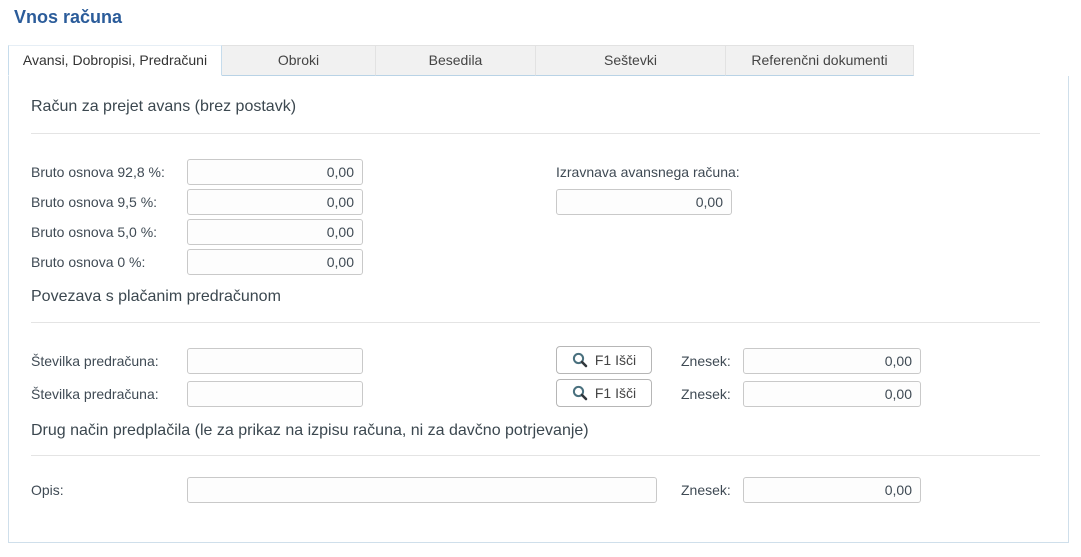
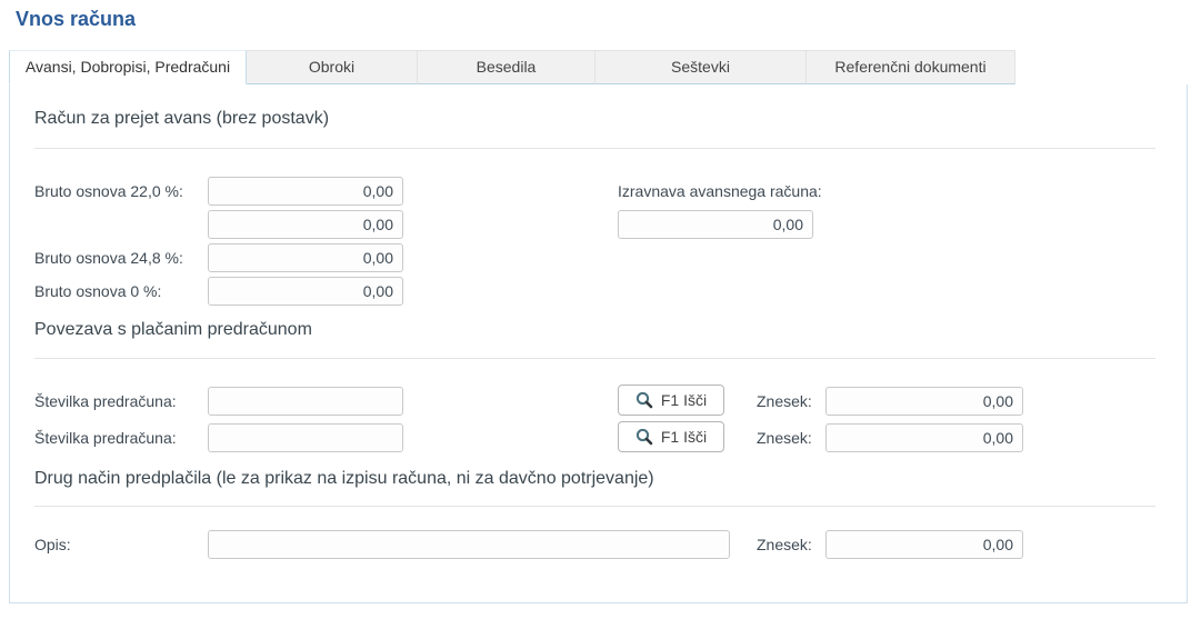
  Vnos računa
  Avansi, Dobropisi, Predračuni
  Obroki
  Besedila
  Seštevki
  Referenčni dokumenti
  Račun za prejet avans (brez postavk)
- Bruto osnova 92,8 %:
+ Bruto osnova 22,0 %:
  0,00
- Bruto osnova 9,5 %:
  0,00
- Bruto osnova 5,0 %:
+ Bruto osnova 24,8 %:
  0,00
  Bruto osnova 0 %:
  0,00
  Izravnava avansnega računa:
  0,00
  Povezava s plačanim predračunom
  Številka predračuna:
  F1 Išči
  Znesek:
  0,00
  Številka predračuna:
  F1 Išči
  Znesek:
  0,00
  Drug način predplačila (le za prikaz na izpisu računa, ni za davčno potrjevanje)
  Opis:
  Znesek:
  0,00
